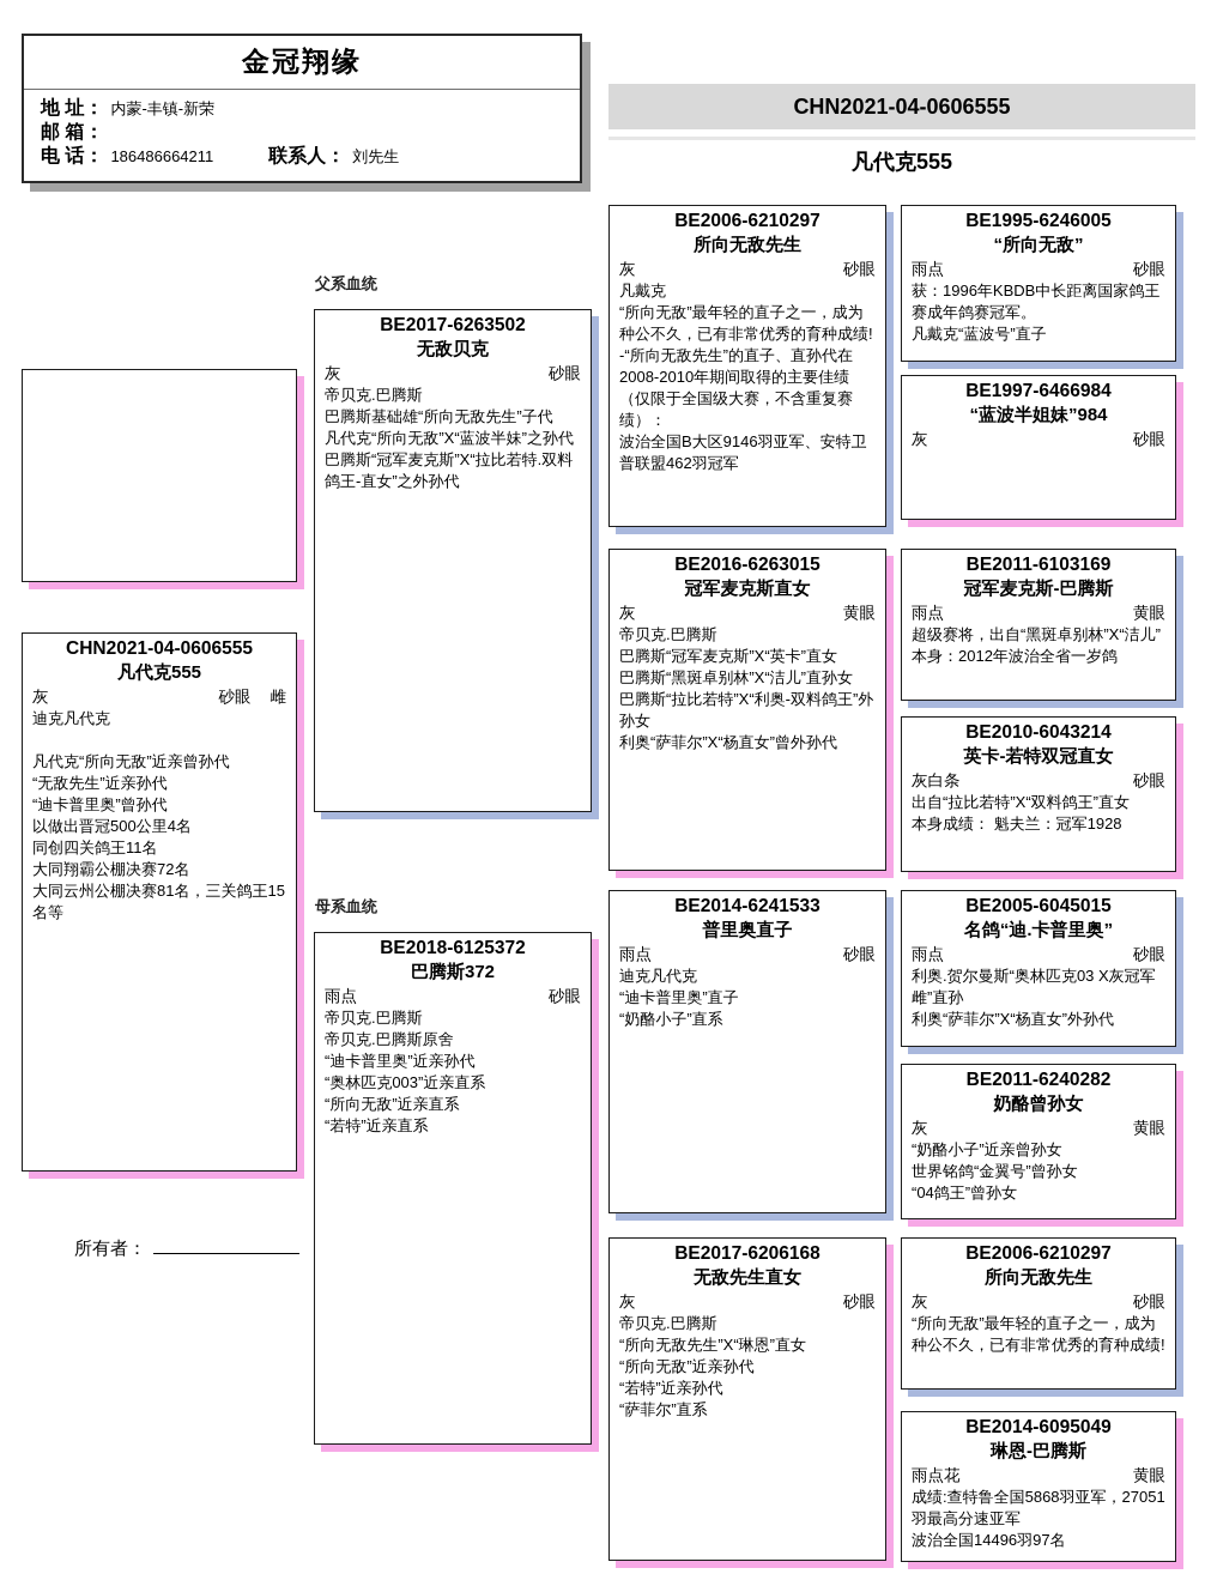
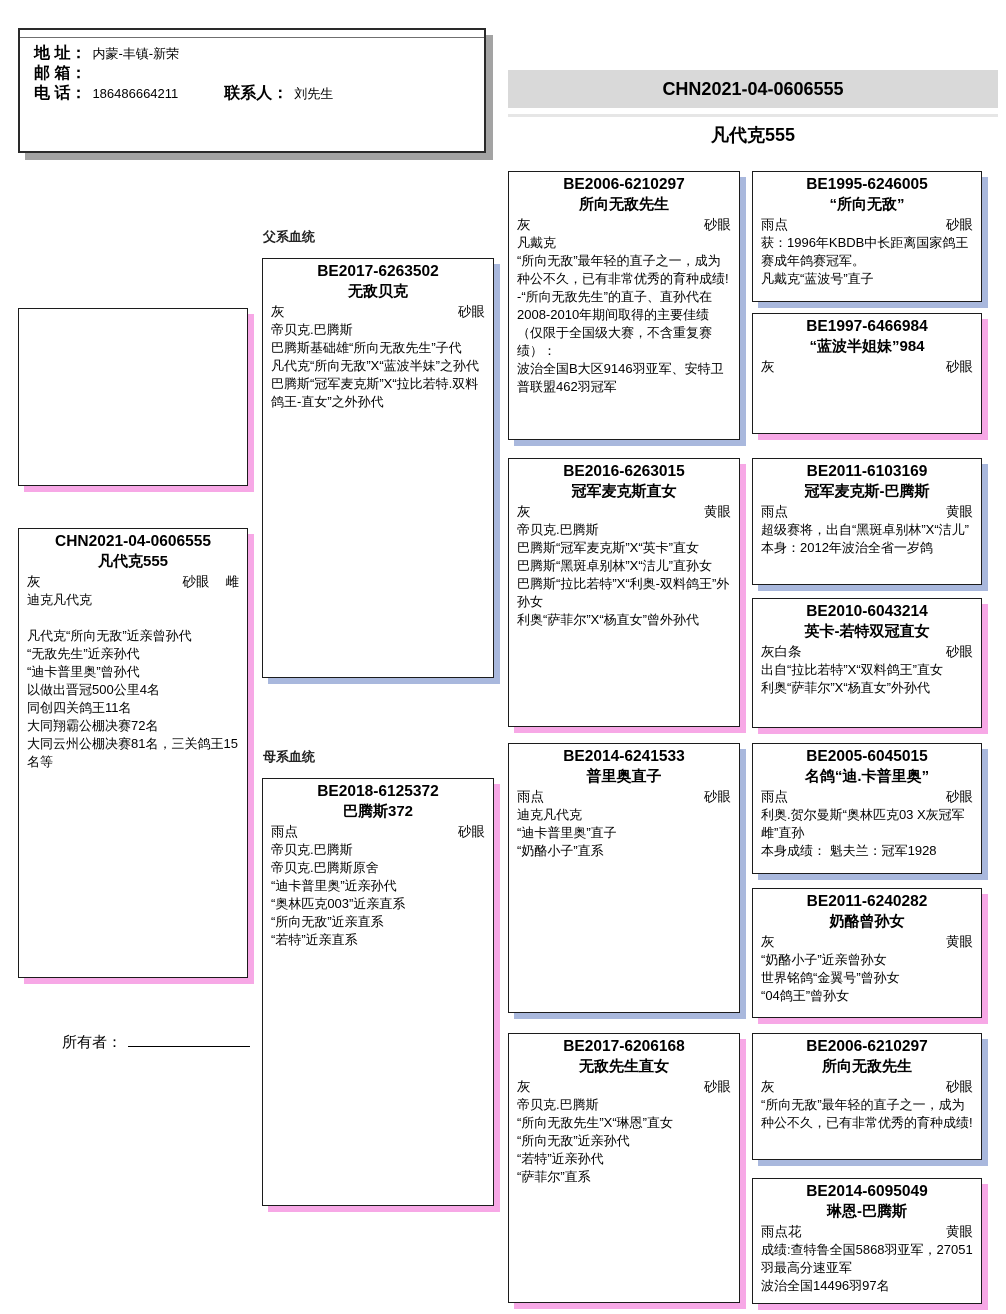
- 金冠翔缘
  地 址：
  内蒙-丰镇-新荣
  邮 箱：
  电 话：
  186486664211
  联系人：
  刘先生
  CHN2021-04-0606555
  凡代克555
  父系血统
  母系血统
  CHN2021-04-0606555
  凡代克555
  灰
  砂眼 雌
  迪克凡代克
  凡代克“所向无敌”近亲曾孙代
  “无敌先生”近亲孙代
  “迪卡普里奥”曾孙代
  以做出晋冠500公里4名
  同创四关鸽王11名
  大同翔霸公棚决赛72名
  大同云州公棚决赛81名，三关鸽王15名等
  所有者：
  BE2017-6263502
  无敌贝克
  灰
  砂眼
  帝贝克.巴腾斯
  巴腾斯基础雄“所向无敌先生”子代
  凡代克“所向无敌”X“蓝波半妹”之孙代
  巴腾斯“冠军麦克斯”X“拉比若特.双料鸽王-直女”之外孙代
  BE2018-6125372
  巴腾斯372
  雨点
  砂眼
  帝贝克.巴腾斯
  帝贝克.巴腾斯原舍
  “迪卡普里奥”近亲孙代
  “奥林匹克003”近亲直系
  “所向无敌”近亲直系
  “若特”近亲直系
  BE2006-6210297
  所向无敌先生
  灰
  砂眼
  凡戴克
  “所向无敌”最年轻的直子之一，成为种公不久，已有非常优秀的育种成绩!
  -“所向无敌先生”的直子、直孙代在2008-2010年期间取得的主要佳绩（仅限于全国级大赛，不含重复赛绩）：
  波治全国B大区9146羽亚军、安特卫普联盟462羽冠军
  BE2016-6263015
  冠军麦克斯直女
  灰
  黄眼
  帝贝克.巴腾斯
  巴腾斯“冠军麦克斯”X“英卡”直女
  巴腾斯“黑斑卓别林”X“洁儿”直孙女
  巴腾斯“拉比若特”X“利奥-双料鸽王”外孙女
  利奥“萨菲尔”X“杨直女”曾外孙代
  BE2014-6241533
  普里奥直子
  雨点
  砂眼
  迪克凡代克
  “迪卡普里奥”直子
  “奶酪小子”直系
  BE2017-6206168
  无敌先生直女
  灰
  砂眼
  帝贝克.巴腾斯
  “所向无敌先生”X“琳恩”直女
  “所向无敌”近亲孙代
  “若特”近亲孙代
  “萨菲尔”直系
  BE1995-6246005
  “所向无敌”
  雨点
  砂眼
  获：1996年KBDB中长距离国家鸽王赛成年鸽赛冠军。
  凡戴克“蓝波号”直子
  BE1997-6466984
  “蓝波半姐妹”984
  灰
  砂眼
  BE2011-6103169
  冠军麦克斯-巴腾斯
  雨点
  黄眼
  超级赛将，出自“黑斑卓别林”X“洁儿”
  本身：2012年波治全省一岁鸽
  BE2010-6043214
  英卡-若特双冠直女
  灰白条
  砂眼
  出自“拉比若特”X“双料鸽王”直女
- 本身成绩： 魁夫兰：冠军1928
+ 利奥“萨菲尔”X“杨直女”外孙代
  BE2005-6045015
  名鸽“迪.卡普里奥”
  雨点
  砂眼
  利奥.贺尔曼斯“奥林匹克03 X灰冠军雌”直孙
- 利奥“萨菲尔”X“杨直女”外孙代
+ 本身成绩： 魁夫兰：冠军1928
  BE2011-6240282
  奶酪曾孙女
  灰
  黄眼
  “奶酪小子”近亲曾孙女
  世界铭鸽“金翼号”曾孙女
  “04鸽王”曾孙女
  BE2006-6210297
  所向无敌先生
  灰
  砂眼
  “所向无敌”最年轻的直子之一，成为种公不久，已有非常优秀的育种成绩!
  BE2014-6095049
  琳恩-巴腾斯
  雨点花
  黄眼
  成绩:查特鲁全国5868羽亚军，27051羽最高分速亚军
  波治全国14496羽97名
